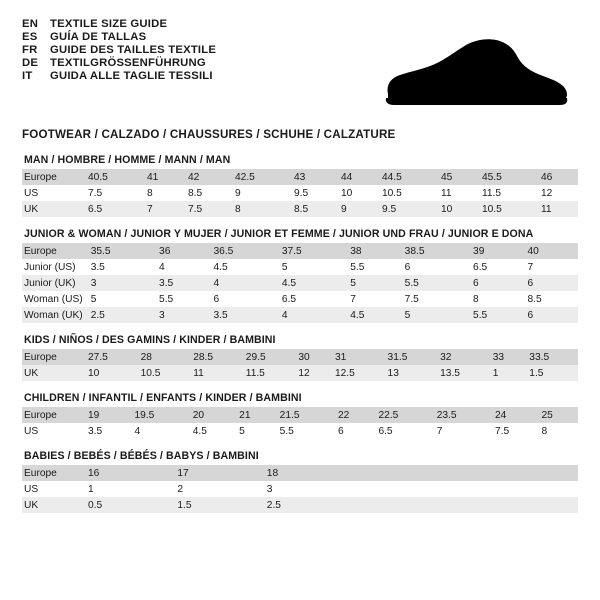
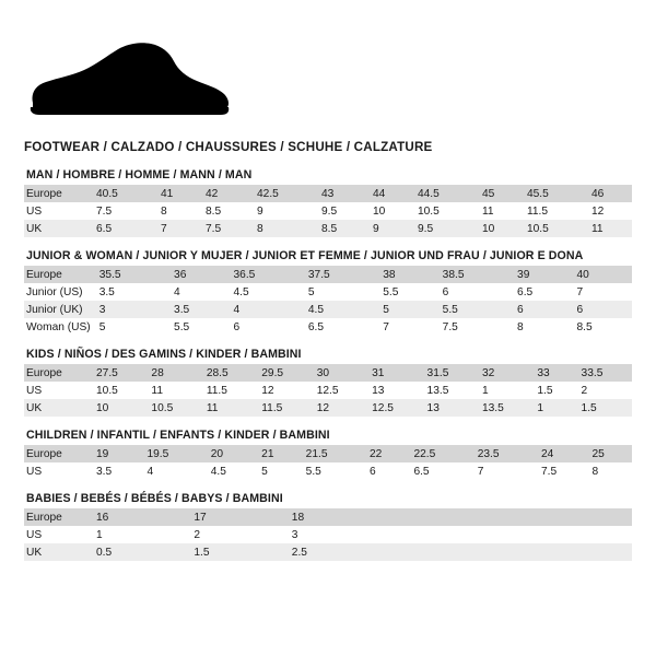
- EN
- TEXTILE SIZE GUIDE
- ES
- GUÍA DE TALLAS
- FR
- GUIDE DES TAILLES TEXTILE
- DE
- TEXTILGRÖSSENFÜHRUNG
- IT
- GUIDA ALLE TAGLIE TESSILI
  FOOTWEAR / CALZADO / CHAUSSURES / SCHUHE / CALZATURE
  MAN / HOMBRE / HOMME / MANN / MAN
  Europe	40.5	41	42	42.5	43	44	44.5	45	45.5	46
  US	7.5	8	8.5	9	9.5	10	10.5	11	11.5	12
  UK	6.5	7	7.5	8	8.5	9	9.5	10	10.5	11
  JUNIOR & WOMAN / JUNIOR Y MUJER / JUNIOR ET FEMME / JUNIOR UND FRAU / JUNIOR E DONA
  Europe	35.5	36	36.5	37.5	38	38.5	39	40
  Junior (US)	3.5	4	4.5	5	5.5	6	6.5	7
  Junior (UK)	3	3.5	4	4.5	5	5.5	6	6
  Woman (US)	5	5.5	6	6.5	7	7.5	8	8.5
- Woman (UK)	2.5	3	3.5	4	4.5	5	5.5	6
  KIDS / NIÑOS / DES GAMINS / KINDER / BAMBINI
  Europe	27.5	28	28.5	29.5	30	31	31.5	32	33	33.5
+ US	10.5	11	11.5	12	12.5	13	13.5	1	1.5	2
  UK	10	10.5	11	11.5	12	12.5	13	13.5	1	1.5
  CHILDREN / INFANTIL / ENFANTS / KINDER / BAMBINI
  Europe	19	19.5	20	21	21.5	22	22.5	23.5	24	25
  US	3.5	4	4.5	5	5.5	6	6.5	7	7.5	8
  BABIES / BEBÉS / BÉBÉS / BABYS / BAMBINI
  Europe	16	17	18
  US	1	2	3
  UK	0.5	1.5	2.5
